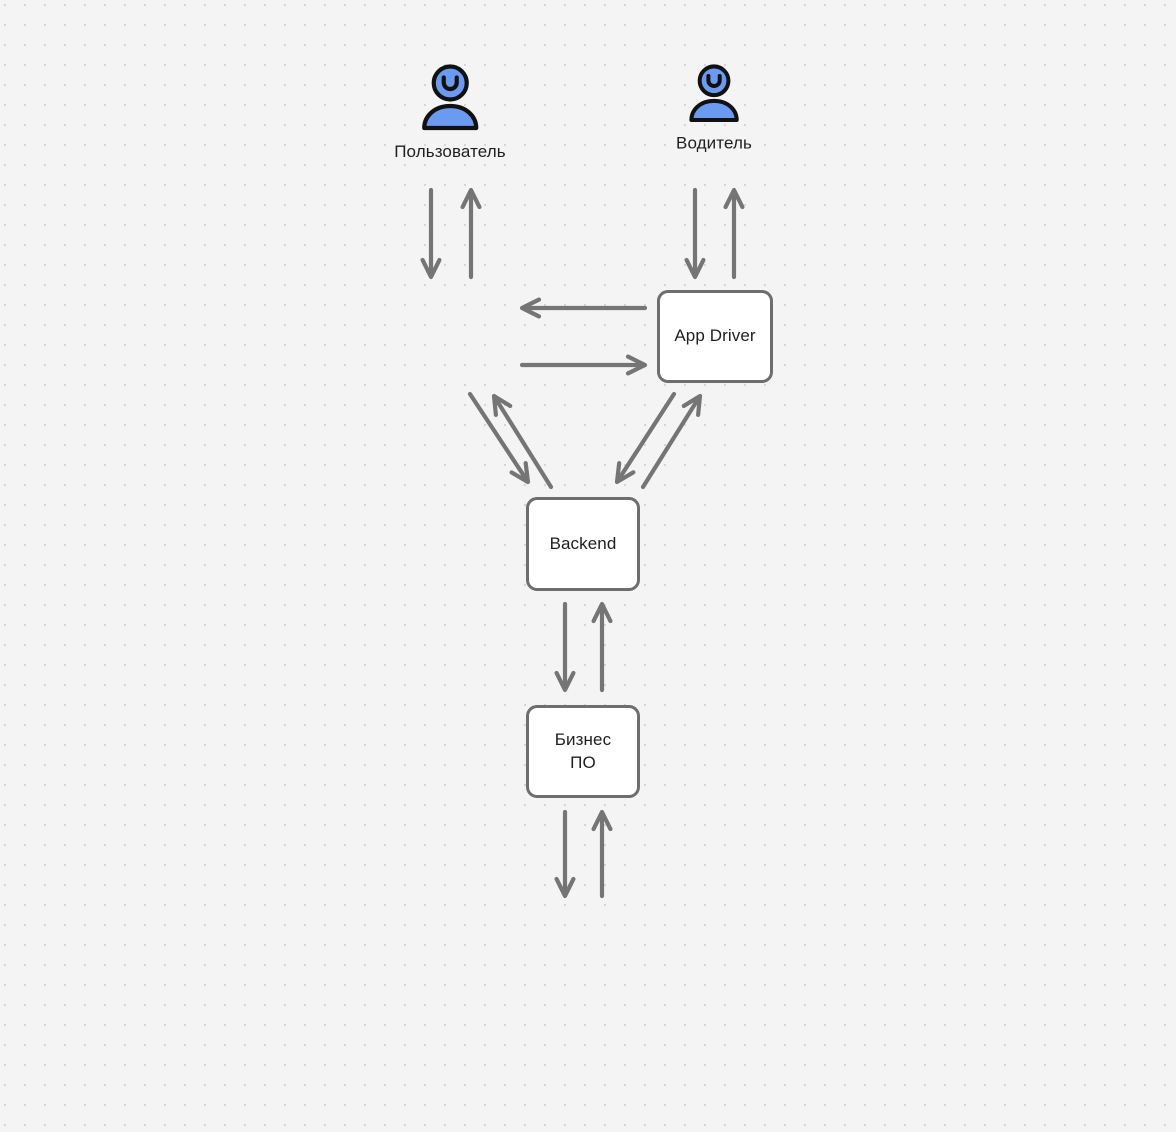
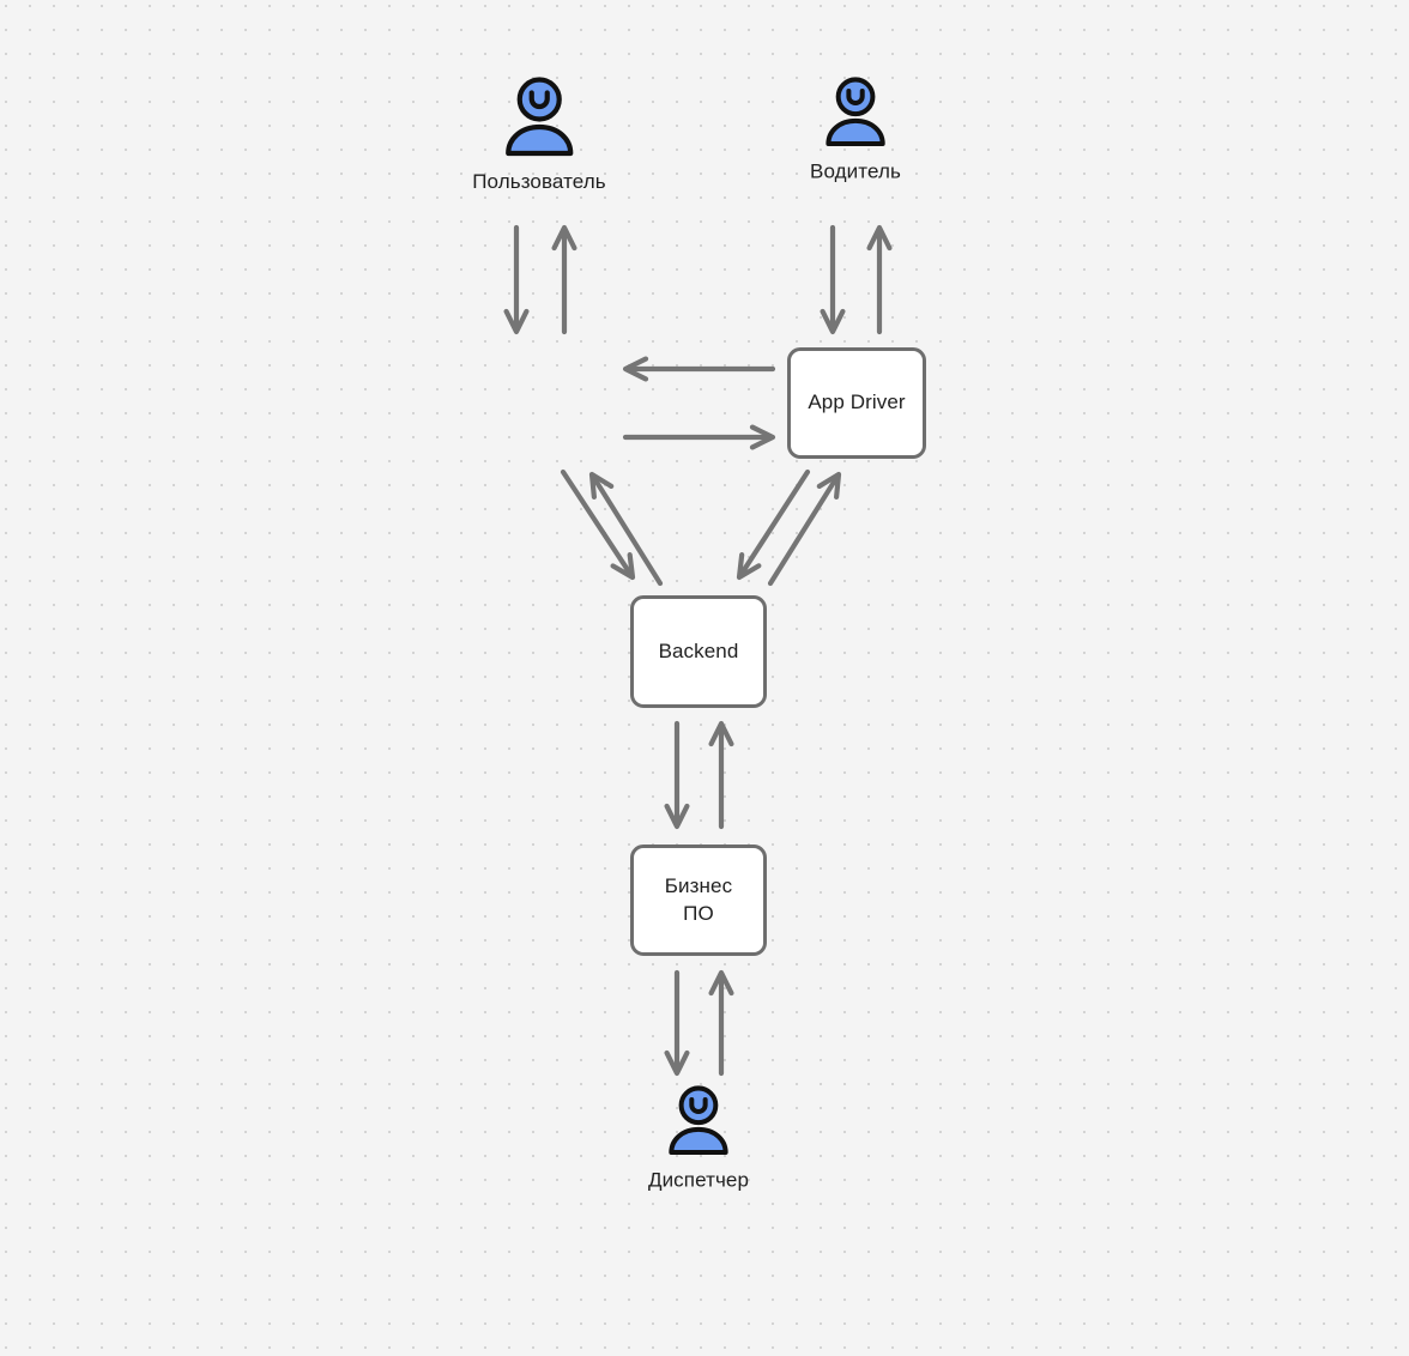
  Пользователь
  Водитель
+ Диспетчер
  App Driver
  Backend
  Бизнес
  ПО
